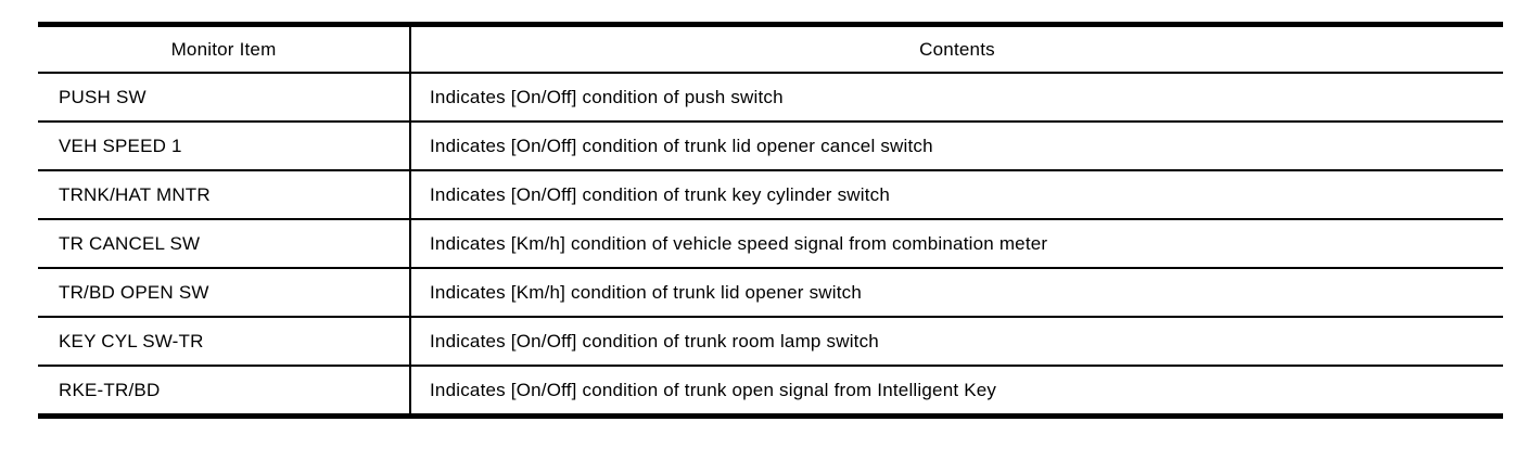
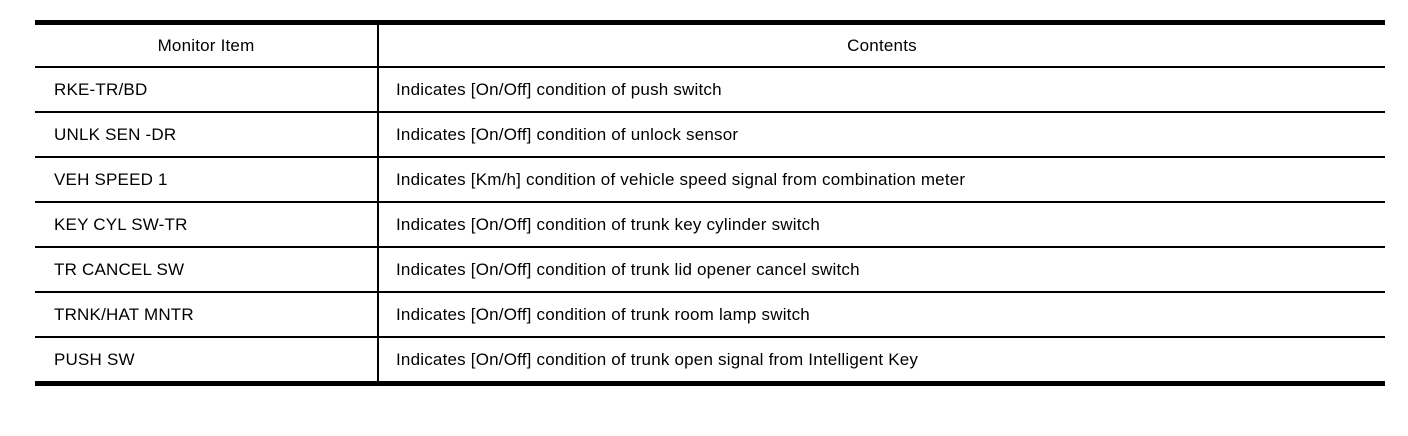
  Monitor Item	Contents
- PUSH SW	Indicates [On/Off] condition of push switch
+ RKE-TR/BD	Indicates [On/Off] condition of push switch
+ UNLK SEN -DR	Indicates [On/Off] condition of unlock sensor
- VEH SPEED 1	Indicates [On/Off] condition of trunk lid opener cancel switch
+ VEH SPEED 1	Indicates [Km/h] condition of vehicle speed signal from combination meter
- TRNK/HAT MNTR	Indicates [On/Off] condition of trunk key cylinder switch
+ KEY CYL SW-TR	Indicates [On/Off] condition of trunk key cylinder switch
- TR CANCEL SW	Indicates [Km/h] condition of vehicle speed signal from combination meter
+ TR CANCEL SW	Indicates [On/Off] condition of trunk lid opener cancel switch
- TR/BD OPEN SW	Indicates [Km/h] condition of trunk lid opener switch
- KEY CYL SW-TR	Indicates [On/Off] condition of trunk room lamp switch
+ TRNK/HAT MNTR	Indicates [On/Off] condition of trunk room lamp switch
- RKE-TR/BD	Indicates [On/Off] condition of trunk open signal from Intelligent Key
+ PUSH SW	Indicates [On/Off] condition of trunk open signal from Intelligent Key
